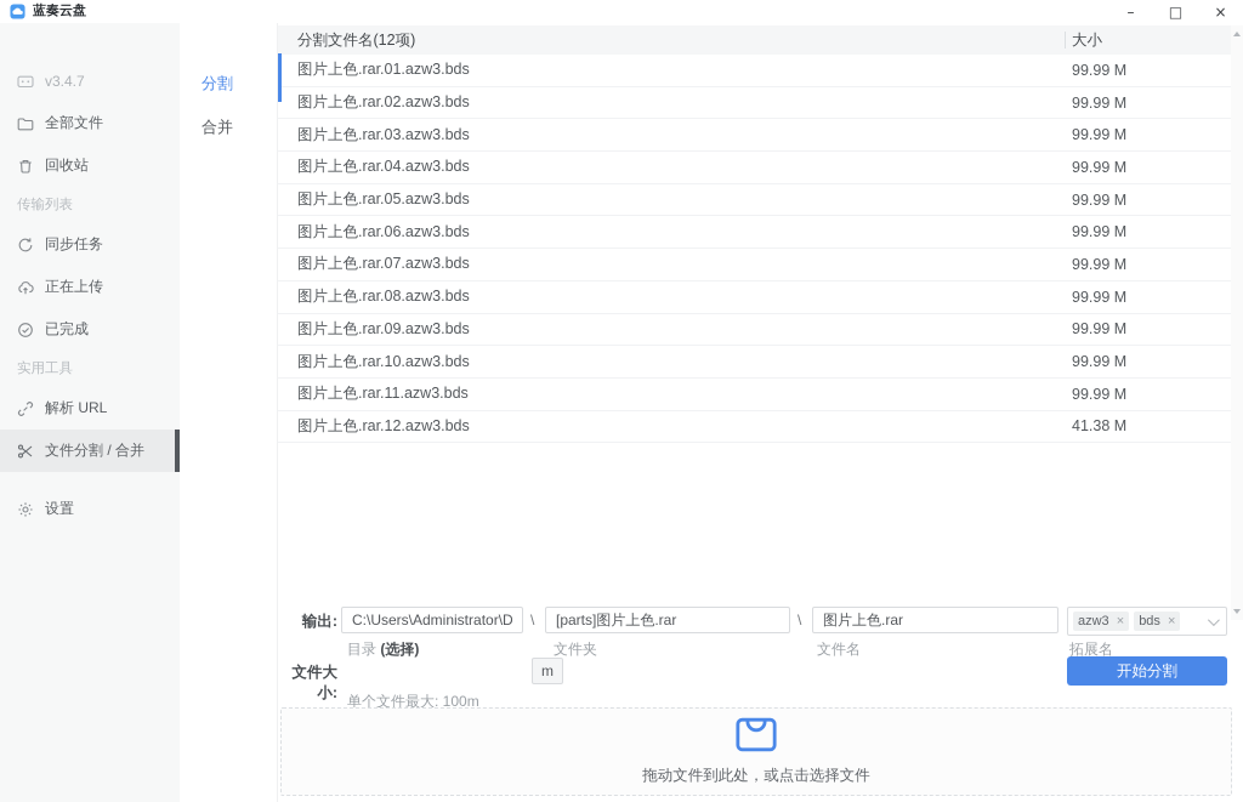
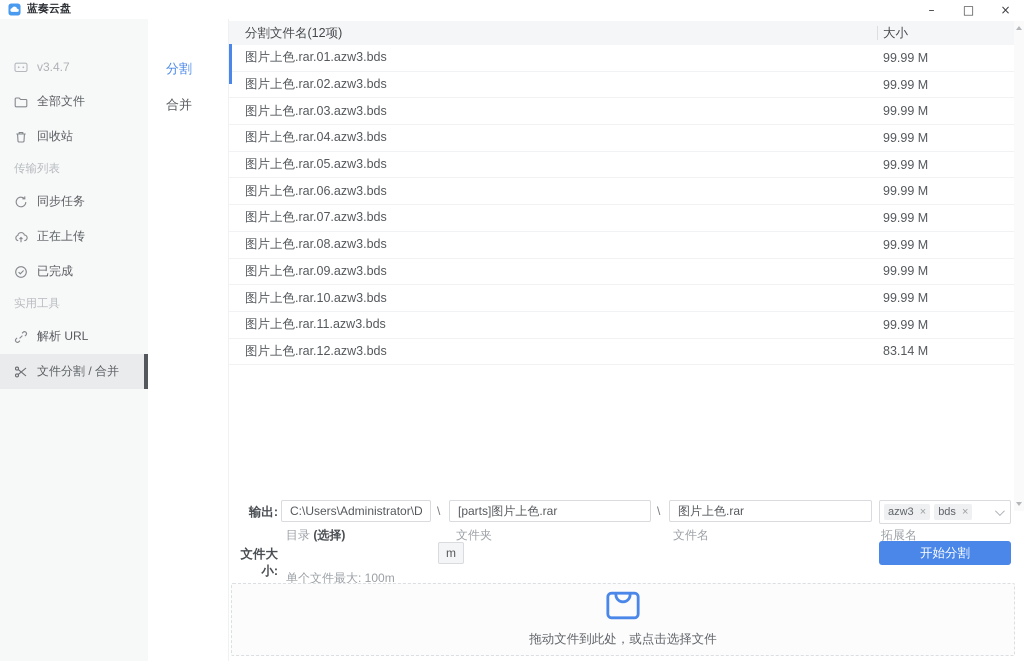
  蓝奏云盘
  –
  □
  ×
  v3.4.7
  全部文件
  回收站
  传输列表
  同步任务
  正在上传
  已完成
  实用工具
  解析 URL
  文件分割 / 合并
- 设置
  分割
  合并
  分割文件名(12项)
  大小
  图片上色.rar.01.azw3.bds
  99.99 M
  图片上色.rar.02.azw3.bds
  99.99 M
  图片上色.rar.03.azw3.bds
  99.99 M
  图片上色.rar.04.azw3.bds
  99.99 M
  图片上色.rar.05.azw3.bds
  99.99 M
  图片上色.rar.06.azw3.bds
  99.99 M
  图片上色.rar.07.azw3.bds
  99.99 M
  图片上色.rar.08.azw3.bds
  99.99 M
  图片上色.rar.09.azw3.bds
  99.99 M
  图片上色.rar.10.azw3.bds
  99.99 M
  图片上色.rar.11.azw3.bds
  99.99 M
  图片上色.rar.12.azw3.bds
- 41.38 M
+ 83.14 M
  输出:
  C:\Users\Administrator\D
  \
  [parts]图片上色.rar
  \
  图片上色.rar
  azw3 ×
  bds ×
  目录 (选择)
  文件夹
  文件名
  拓展名
  文件大小:
  m
  单个文件最大: 100m
  开始分割
  拖动文件到此处，或点击选择文件
